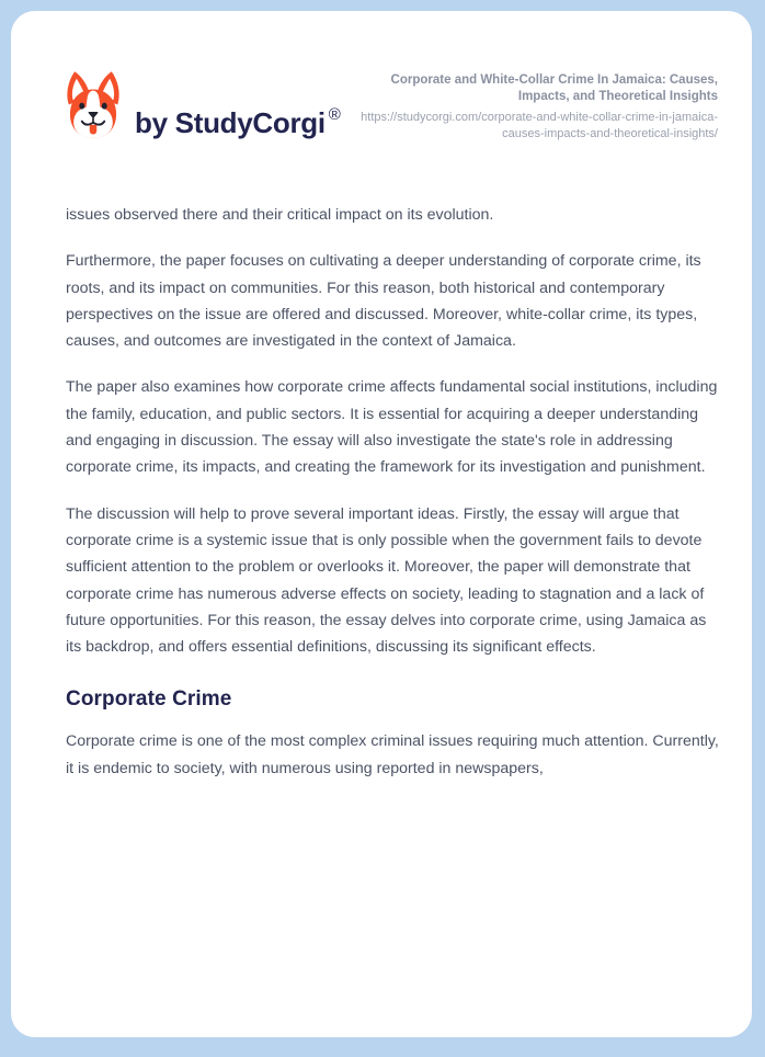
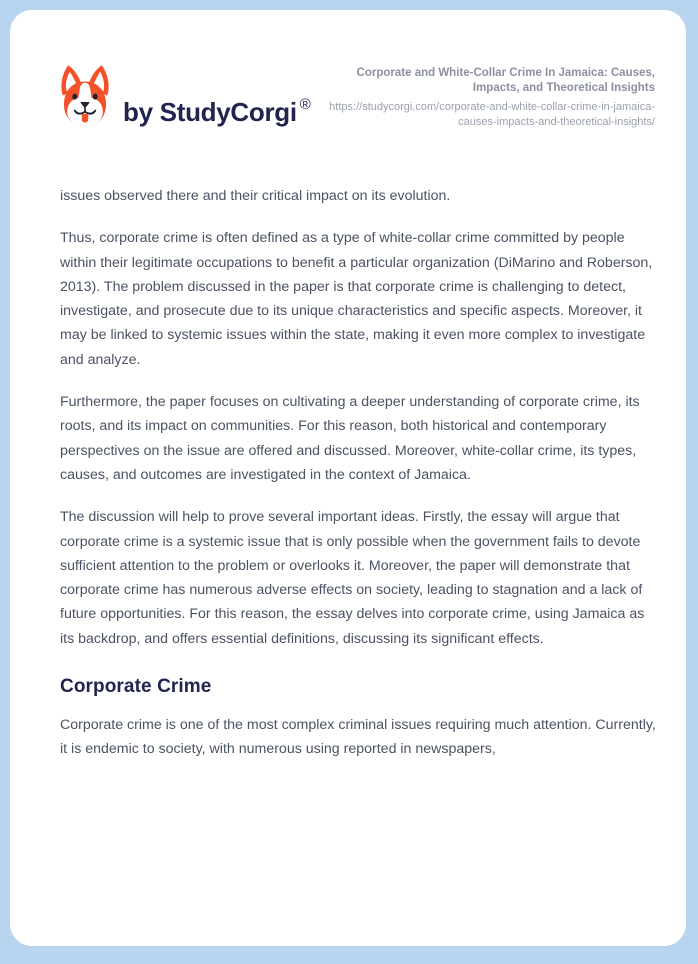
  by StudyCorgi
  ®
  Corporate and White-Collar Crime In Jamaica: Causes, Impacts, and Theoretical Insights
  https://studycorgi.com/corporate-and-white-collar-crime-in-jamaica-causes-impacts-and-theoretical-insights/
  issues observed there and their critical impact on its evolution.
+ Thus, corporate crime is often defined as a type of white-collar crime committed by people within their legitimate occupations to benefit a particular organization (DiMarino and Roberson, 2013). The problem discussed in the paper is that corporate crime is challenging to detect, investigate, and prosecute due to its unique characteristics and specific aspects. Moreover, it may be linked to systemic issues within the state, making it even more complex to investigate and analyze.
  Furthermore, the paper focuses on cultivating a deeper understanding of corporate crime, its roots, and its impact on communities. For this reason, both historical and contemporary perspectives on the issue are offered and discussed. Moreover, white-collar crime, its types, causes, and outcomes are investigated in the context of Jamaica.
- The paper also examines how corporate crime affects fundamental social institutions, including the family, education, and public sectors. It is essential for acquiring a deeper understanding and engaging in discussion. The essay will also investigate the state's role in addressing corporate crime, its impacts, and creating the framework for its investigation and punishment.
  The discussion will help to prove several important ideas. Firstly, the essay will argue that corporate crime is a systemic issue that is only possible when the government fails to devote sufficient attention to the problem or overlooks it. Moreover, the paper will demonstrate that corporate crime has numerous adverse effects on society, leading to stagnation and a lack of future opportunities. For this reason, the essay delves into corporate crime, using Jamaica as its backdrop, and offers essential definitions, discussing its significant effects.
  Corporate Crime
  Corporate crime is one of the most complex criminal issues requiring much attention. Currently, it is endemic to society, with numerous using reported in newspapers,
